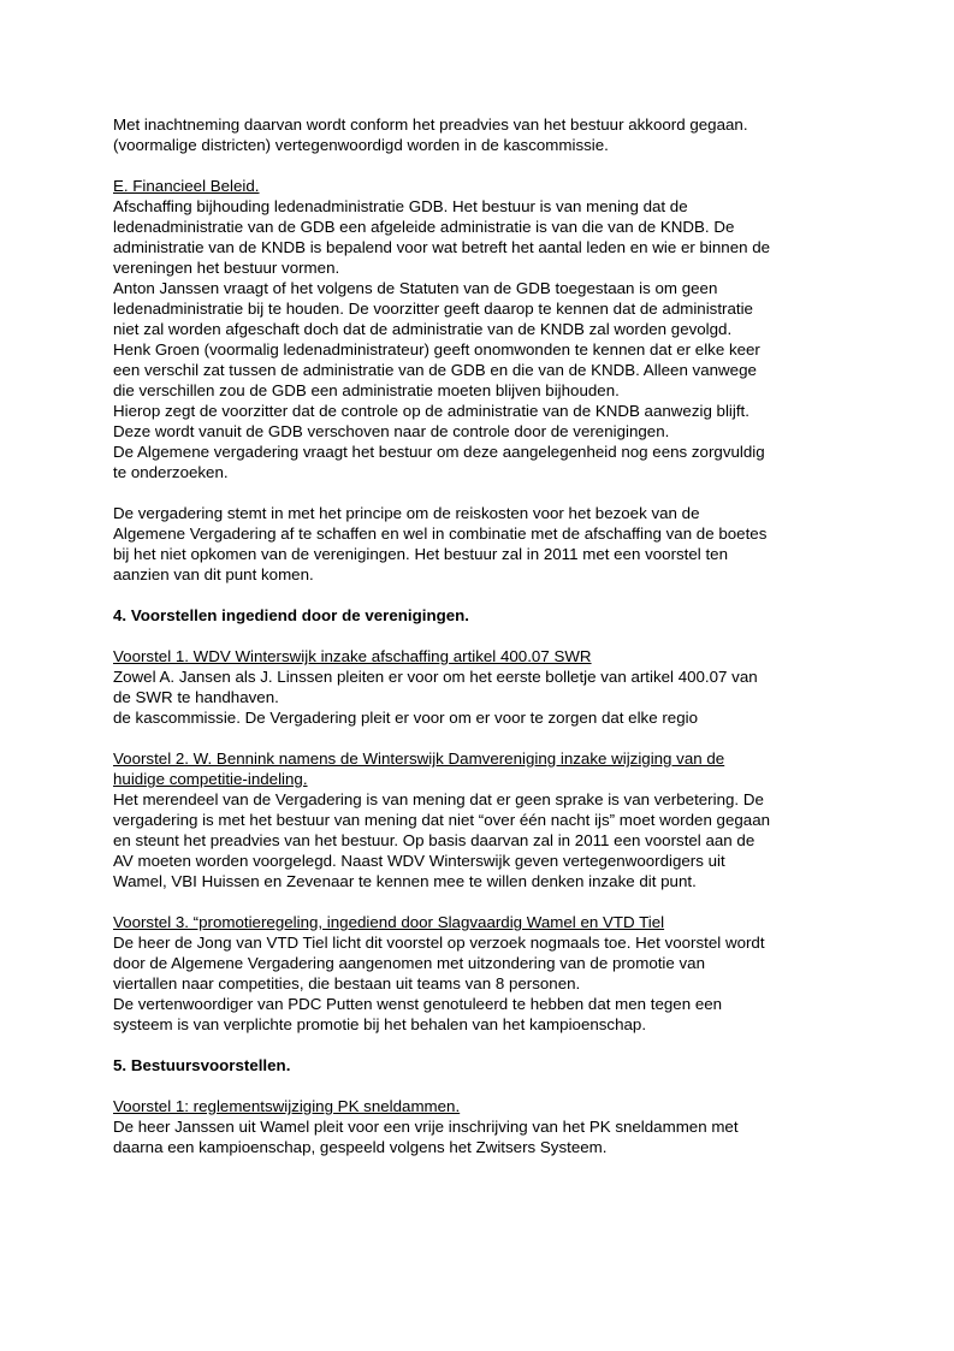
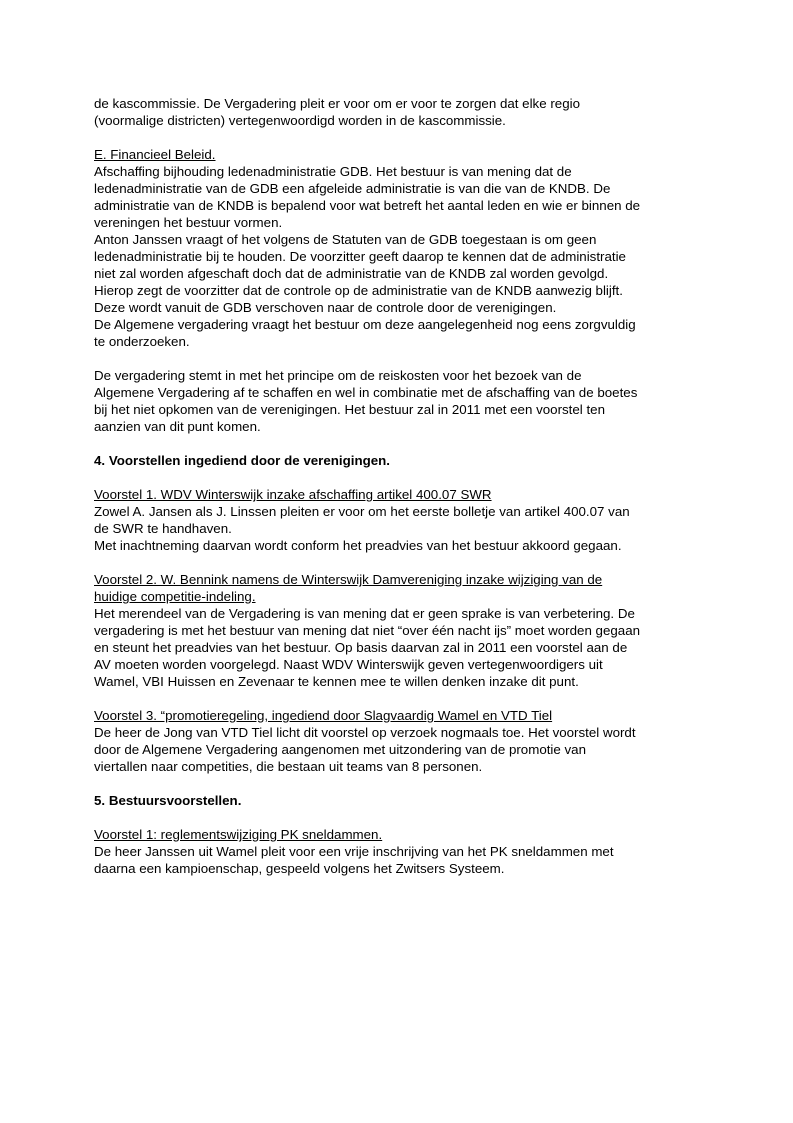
- Met inachtneming daarvan wordt conform het preadvies van het bestuur akkoord gegaan.
+ de kascommissie. De Vergadering pleit er voor om er voor te zorgen dat elke regio
  (voormalige districten) vertegenwoordigd worden in de kascommissie.
  E. Financieel Beleid.
  Afschaffing bijhouding ledenadministratie GDB. Het bestuur is van mening dat de
  ledenadministratie van de GDB een afgeleide administratie is van die van de KNDB. De
  administratie van de KNDB is bepalend voor wat betreft het aantal leden en wie er binnen de
  vereningen het bestuur vormen.
  Anton Janssen vraagt of het volgens de Statuten van de GDB toegestaan is om geen
  ledenadministratie bij te houden. De voorzitter geeft daarop te kennen dat de administratie
  niet zal worden afgeschaft doch dat de administratie van de KNDB zal worden gevolgd.
- Henk Groen (voormalig ledenadministrateur) geeft onomwonden te kennen dat er elke keer
- een verschil zat tussen de administratie van de GDB en die van de KNDB. Alleen vanwege
- die verschillen zou de GDB een administratie moeten blijven bijhouden.
  Hierop zegt de voorzitter dat de controle op de administratie van de KNDB aanwezig blijft.
  Deze wordt vanuit de GDB verschoven naar de controle door de verenigingen.
  De Algemene vergadering vraagt het bestuur om deze aangelegenheid nog eens zorgvuldig
  te onderzoeken.
  De vergadering stemt in met het principe om de reiskosten voor het bezoek van de
  Algemene Vergadering af te schaffen en wel in combinatie met de afschaffing van de boetes
  bij het niet opkomen van de verenigingen. Het bestuur zal in 2011 met een voorstel ten
  aanzien van dit punt komen.
  4. Voorstellen ingediend door de verenigingen.
  Voorstel 1. WDV Winterswijk inzake afschaffing artikel 400.07 SWR
  Zowel A. Jansen als J. Linssen pleiten er voor om het eerste bolletje van artikel 400.07 van
  de SWR te handhaven.
- de kascommissie. De Vergadering pleit er voor om er voor te zorgen dat elke regio
+ Met inachtneming daarvan wordt conform het preadvies van het bestuur akkoord gegaan.
  Voorstel 2. W. Bennink namens de Winterswijk Damvereniging inzake wijziging van de
  huidige competitie-indeling.
  Het merendeel van de Vergadering is van mening dat er geen sprake is van verbetering. De
  vergadering is met het bestuur van mening dat niet “over één nacht ijs” moet worden gegaan
  en steunt het preadvies van het bestuur. Op basis daarvan zal in 2011 een voorstel aan de
  AV moeten worden voorgelegd. Naast WDV Winterswijk geven vertegenwoordigers uit
  Wamel, VBI Huissen en Zevenaar te kennen mee te willen denken inzake dit punt.
  Voorstel 3. “promotieregeling, ingediend door Slagvaardig Wamel en VTD Tiel
  De heer de Jong van VTD Tiel licht dit voorstel op verzoek nogmaals toe. Het voorstel wordt
  door de Algemene Vergadering aangenomen met uitzondering van de promotie van
  viertallen naar competities, die bestaan uit teams van 8 personen.
- De vertenwoordiger van PDC Putten wenst genotuleerd te hebben dat men tegen een
- systeem is van verplichte promotie bij het behalen van het kampioenschap.
  5. Bestuursvoorstellen.
  Voorstel 1: reglementswijziging PK sneldammen.
  De heer Janssen uit Wamel pleit voor een vrije inschrijving van het PK sneldammen met
  daarna een kampioenschap, gespeeld volgens het Zwitsers Systeem.
